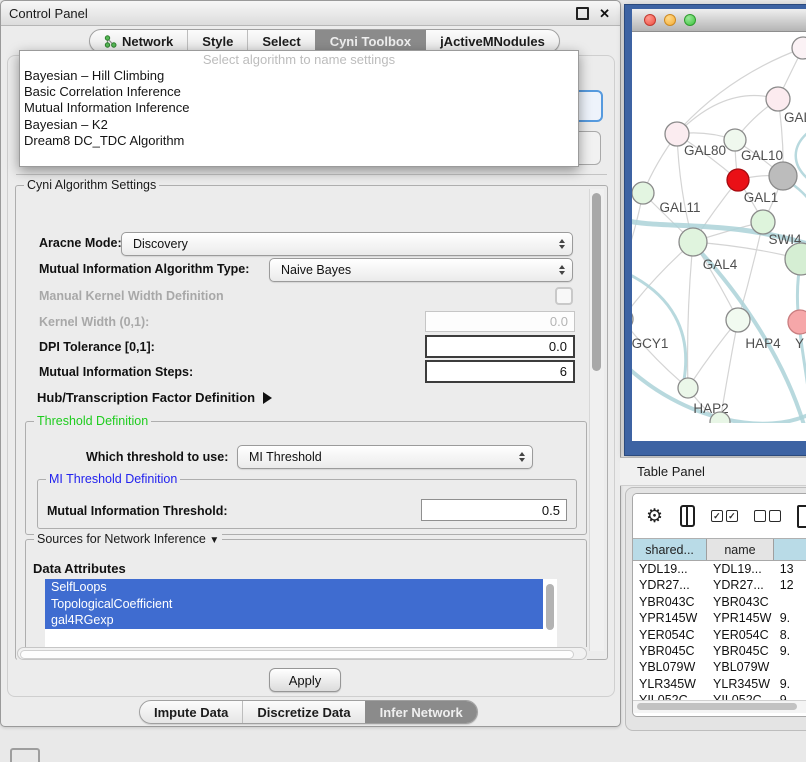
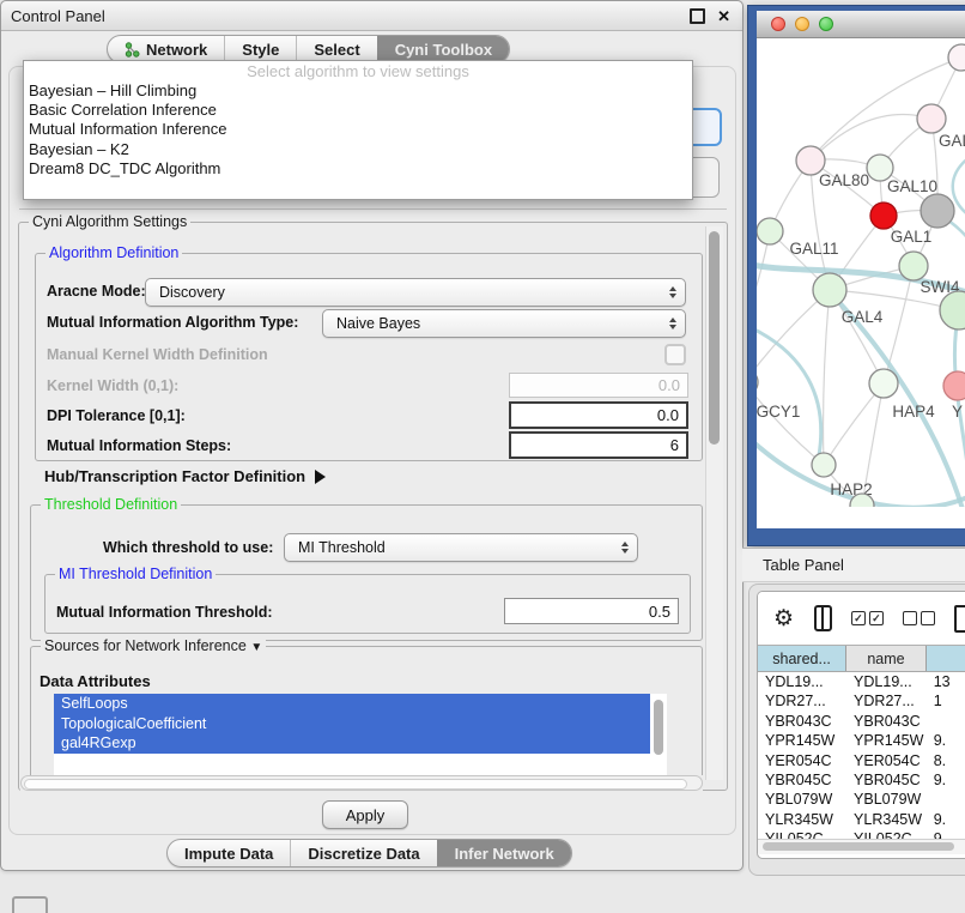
  Control Panel
  ✕
  Network
  Style
  Select
  Cyni Toolbox
- jActiveMNodules
- Select algorithm to name settings
+ Select algorithm to view settings
  Bayesian – Hill Climbing
  Basic Correlation Inference
  Mutual Information Inference
  Bayesian – K2
  Dream8 DC_TDC Algorithm
  Cyni Algorithm Settings
+ Algorithm Definition
  Aracne Mode:
  Discovery
  Mutual Information Algorithm Type:
  Naive Bayes
  Manual Kernel Width Definition
  Kernel Width (0,1):
  0.0
  DPI Tolerance [0,1]:
  0.0
  Mutual Information Steps:
  6
  Hub/Transcription Factor Definition
  Threshold Definition
  Which threshold to use:
  MI Threshold
  MI Threshold Definition
  Mutual Information Threshold:
  0.5
  Sources for Network Inference ▼
  Data Attributes
  SelfLoops
  TopologicalCoefficient
  gal4RGexp
  Apply
  Impute Data
  Discretize Data
  Infer Network
  GAL80
  GAL10
  GAL1
  GAL11
  SWI4
  GAL4
  GCY1
  HAP4
  Y
  HAP2
  Table Panel
  ⚙
  ✓
  ✓
  shared...
  name
  YDL19...
  YDL19...
  13
  YDR27...
  YDR27...
- 12
+ 1
  YBR043C
  YBR043C
  YPR145W
  YPR145W
  9.
  YER054C
  YER054C
  8.
  YBR045C
  YBR045C
  9.
  YBL079W
  YBL079W
  YLR345W
  YLR345W
  9.
